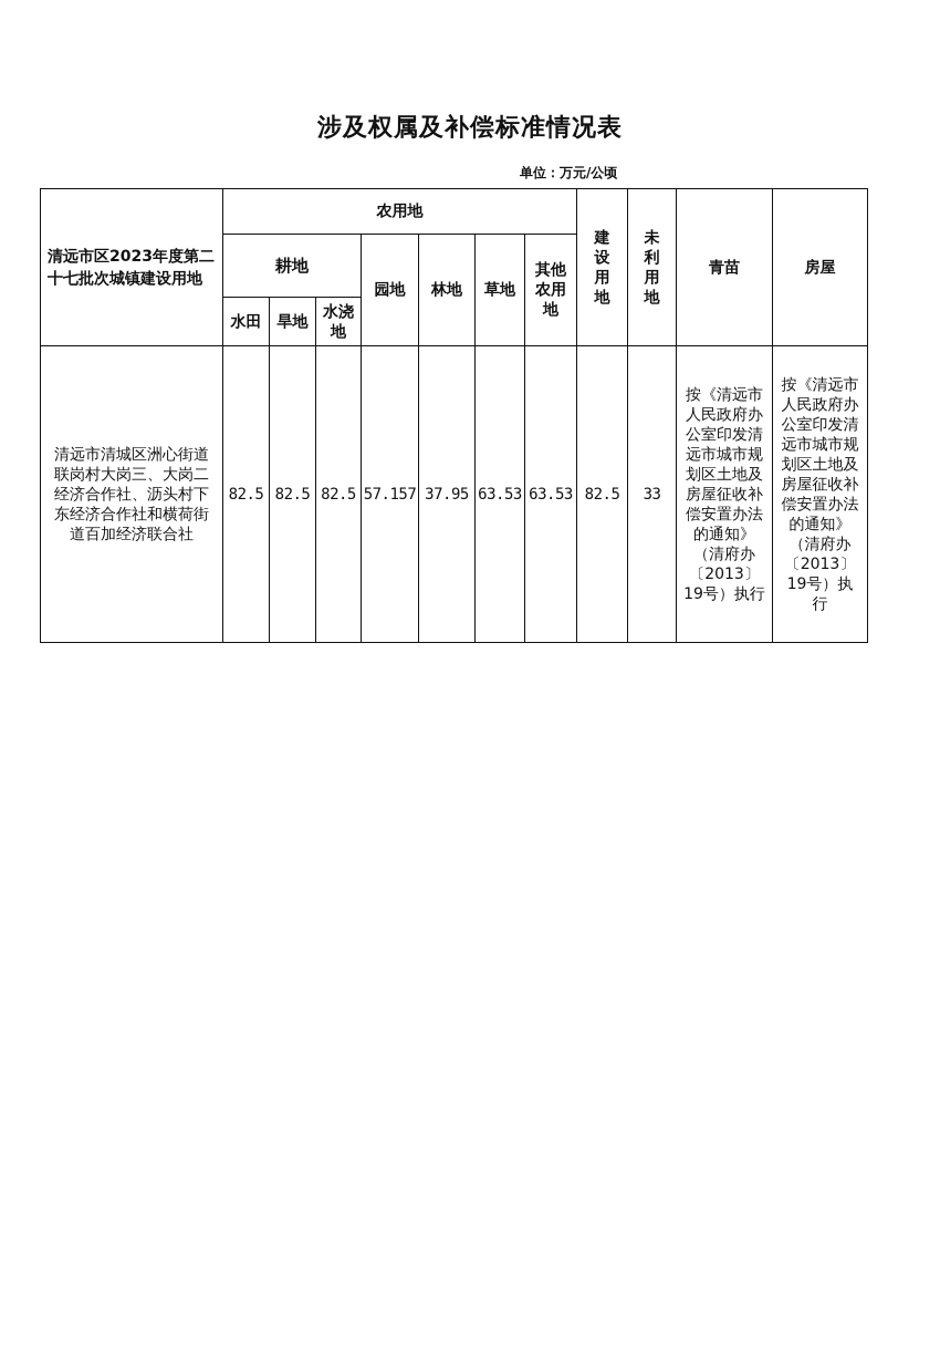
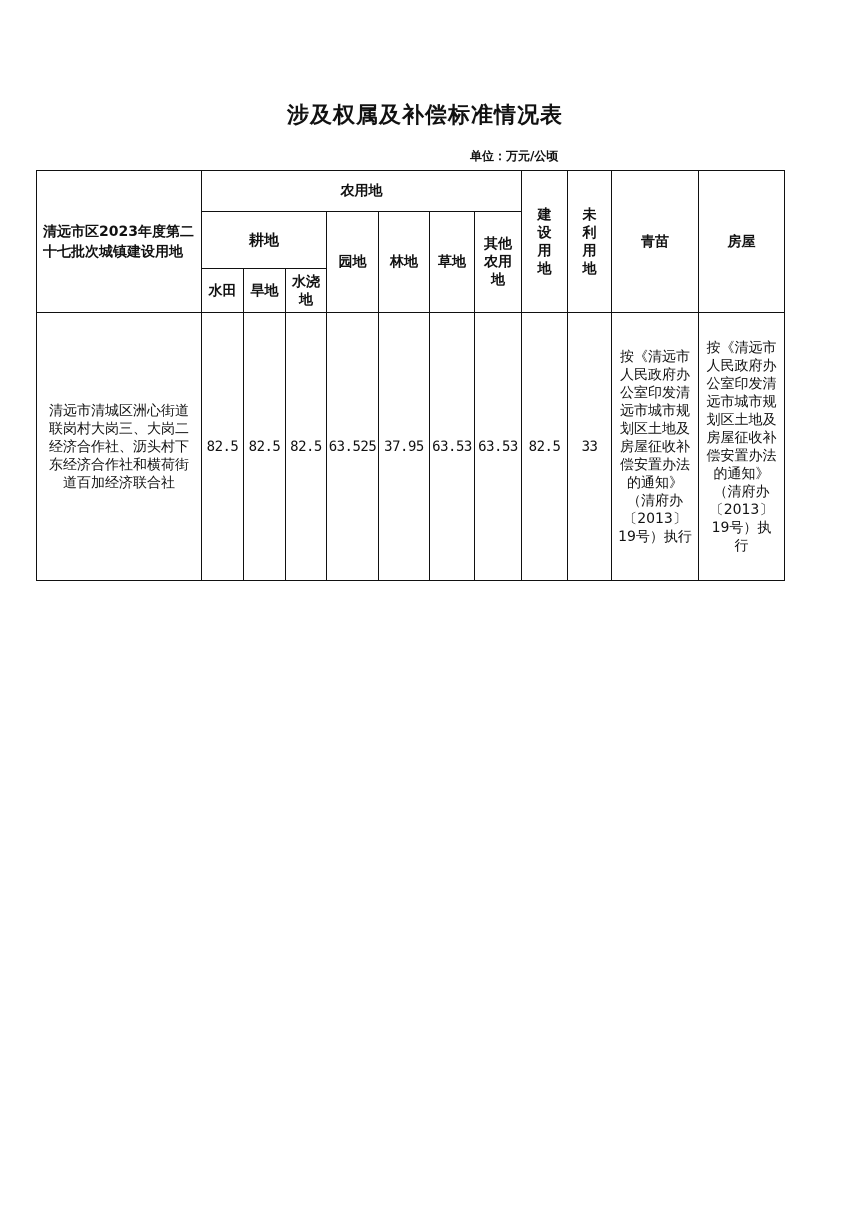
  涉及权属及补偿标准情况表
  单位：万元/公顷
  清远市区2023年度第二十七批次城镇建设用地	农用地	建设用地	未利用地	青苗	房屋
  耕地	园地	林地	草地	其他农用地
  水田	旱地	水浇地
- 清远市清城区洲心街道联岗村大岗三、大岗二经济合作社、沥头村下东经济合作社和横荷街道百加经济联合社	82.5	82.5	82.5	57.157	37.95	63.53	63.53	82.5	33	按《清远市人民政府办公室印发清远市城市规划区土地及房屋征收补偿安置办法的通知》（清府办〔2013〕19号）执行	按《清远市人民政府办公室印发清远市城市规划区土地及房屋征收补偿安置办法的通知》（清府办〔2013〕19号）执行
+ 清远市清城区洲心街道联岗村大岗三、大岗二经济合作社、沥头村下东经济合作社和横荷街道百加经济联合社	82.5	82.5	82.5	63.525	37.95	63.53	63.53	82.5	33	按《清远市人民政府办公室印发清远市城市规划区土地及房屋征收补偿安置办法的通知》（清府办〔2013〕19号）执行	按《清远市人民政府办公室印发清远市城市规划区土地及房屋征收补偿安置办法的通知》（清府办〔2013〕19号）执行
